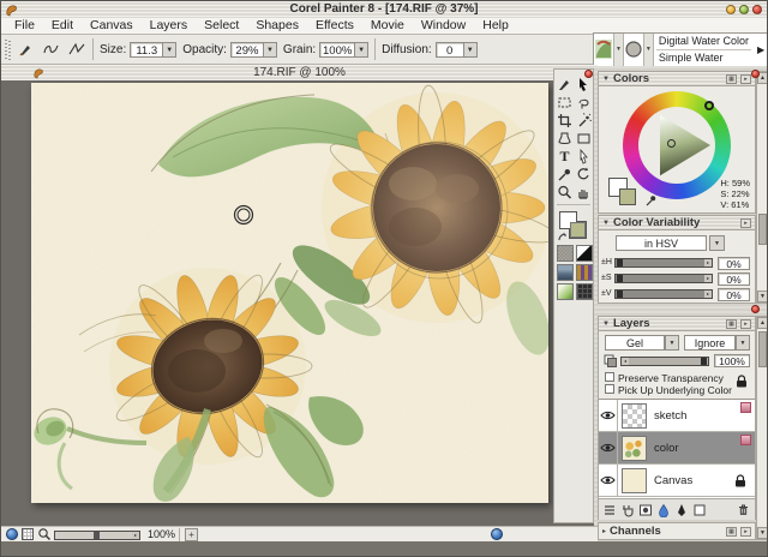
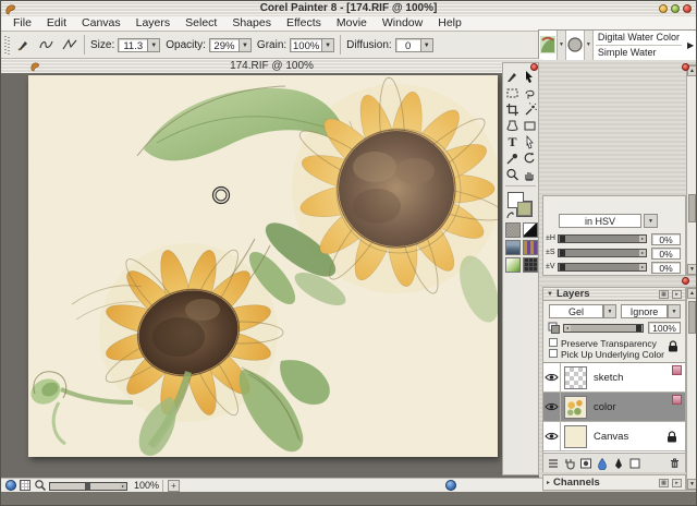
- Corel Painter 8 - [174.RIF @ 37%]
+ Corel Painter 8 - [174.RIF @ 100%]
  File
  Edit
  Canvas
  Layers
  Select
  Shapes
  Effects
  Movie
  Window
  Help
  Size:
  11.3
  Opacity:
  29%
  Grain:
  100%
  Diffusion:
  0
  Digital Water Color
  Simple Water
  ▶
  174.RIF @ 100%
  T
- Colors
- H: 59%
- S: 22%
- V: 61%
- Color Variability
  in HSV
  0%
  0%
  0%
  Layers
  Gel
  Ignore
  100%
  Preserve Transparency
  Pick Up Underlying Color
  sketch
  color
  Canvas
  Channels
  100%
  +
